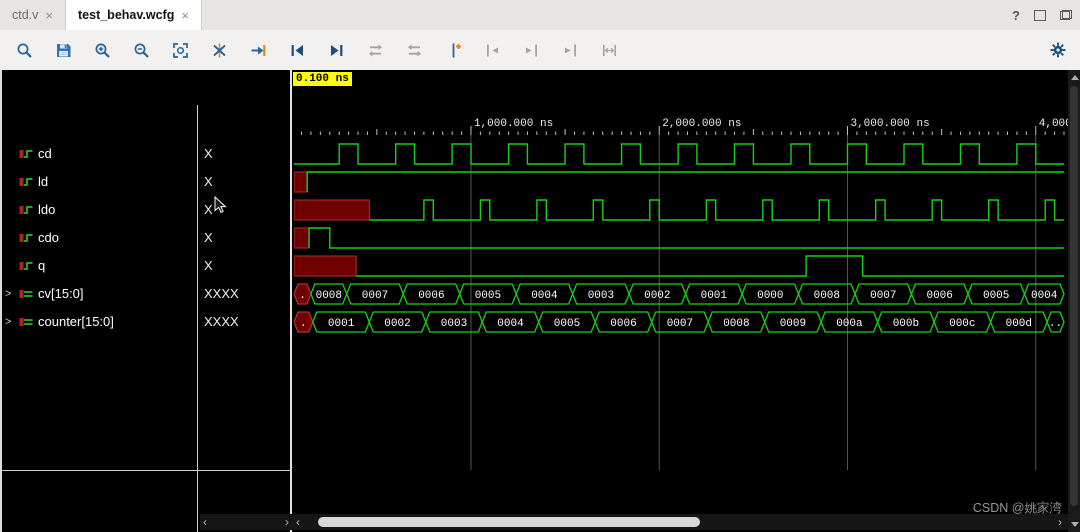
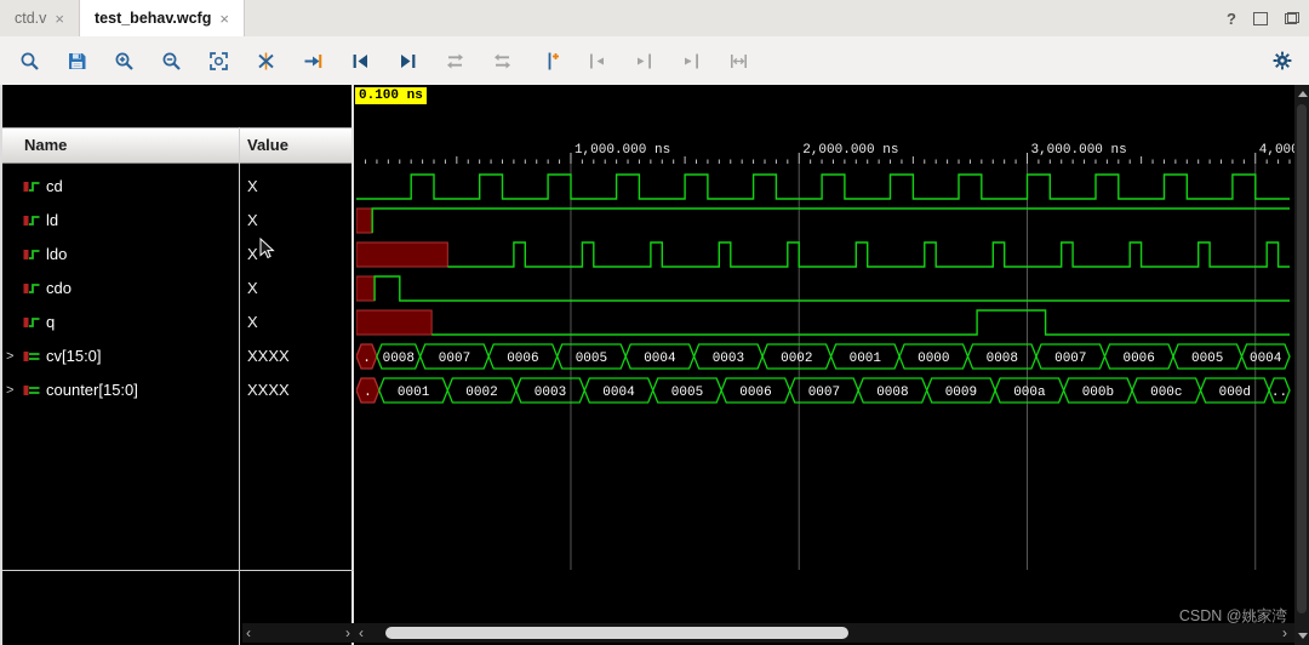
  ctd.v
  ×
  test_behav.wcfg
  ×
  ?
+ Name
+ Value
  cd
  X
  ld
  X
  ldo
  X
  cdo
  X
  q
  X
  >
  cv[15:0]
  XXXX
  >
  counter[15:0]
  XXXX
  ‹
  ›
  0.100 ns
  1,000.000 ns
  2,000.000 ns
  3,000.000 ns
  .
  0008
  0007
  0006
  0005
  0004
  0003
  0002
  0001
  0000
  0008
  0007
  0006
  0005
  0004
  .
  0001
  0002
  0003
  0004
  0005
  0006
  0007
  0008
  0009
  000a
  000b
  000c
  000d
  ..
  CSDN @姚家湾
  ‹
  ›
